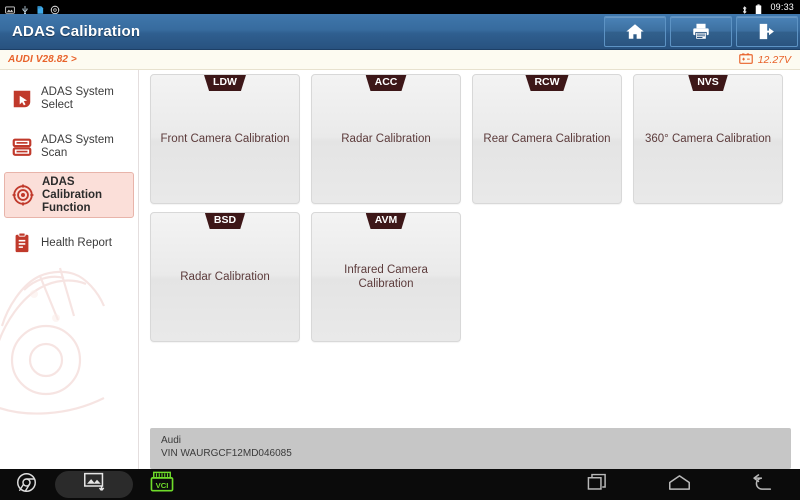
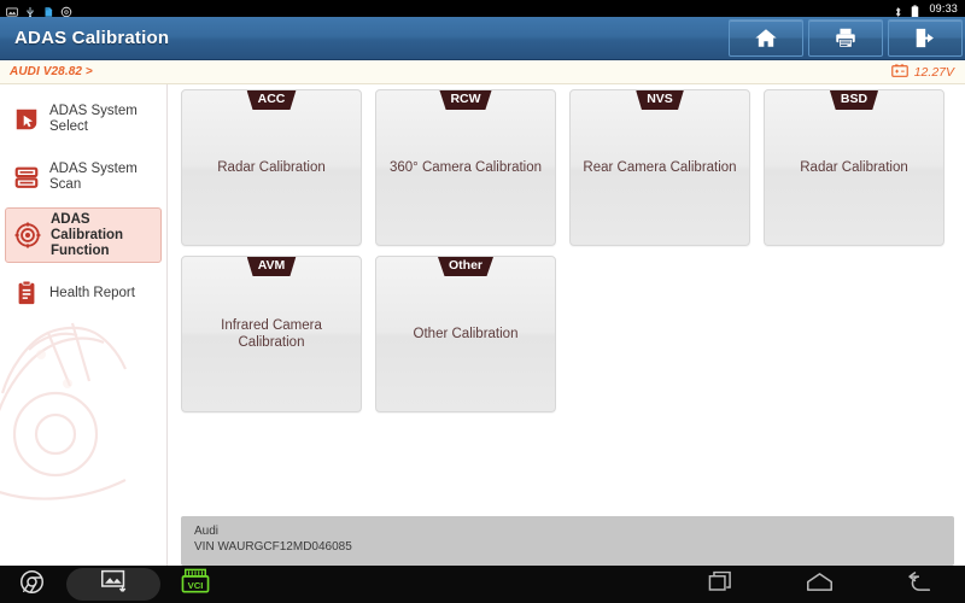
  09:33
  ADAS Calibration
  AUDI V28.82 >
  12.27V
  ADAS System Select
  ADAS System Scan
  ADAS Calibration Function
  Health Report
- LDW
- Front Camera Calibration
  ACC
  Radar Calibration
  RCW
- Rear Camera Calibration
+ 360° Camera Calibration
  NVS
- 360° Camera Calibration
+ Rear Camera Calibration
  BSD
  Radar Calibration
  AVM
  Infrared Camera Calibration
+ Other
+ Other Calibration
  Audi
  VIN WAURGCF12MD046085
  VCI
